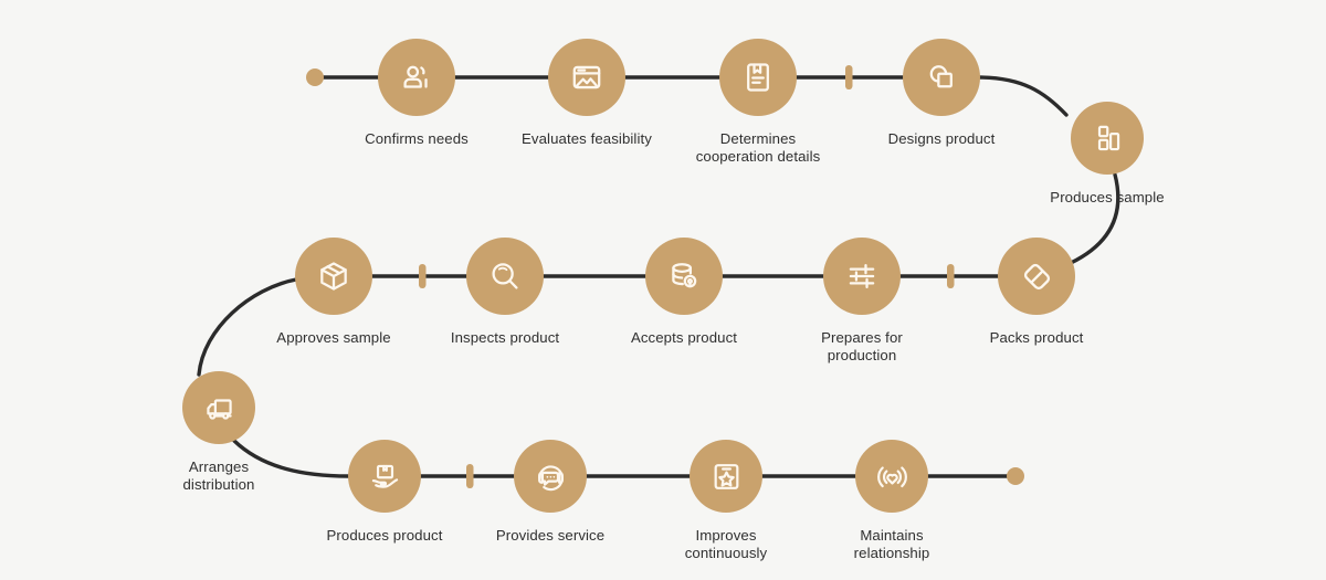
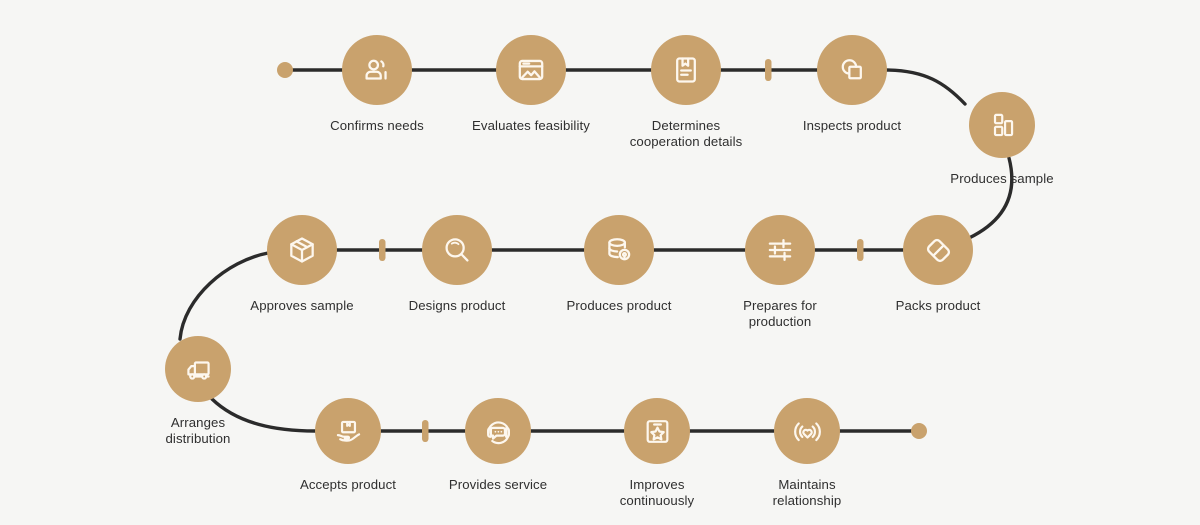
  Confirms needs
  Evaluates feasibility
  Determines
  cooperation details
- Designs product
+ Inspects product
  Produces sample
  Packs product
  Prepares for
  production
- Accepts product
+ Produces product
- Inspects product
+ Designs product
  Approves sample
  Arranges
  distribution
- Produces product
+ Accepts product
  Provides service
  Improves
  continuously
  Maintains
  relationship
